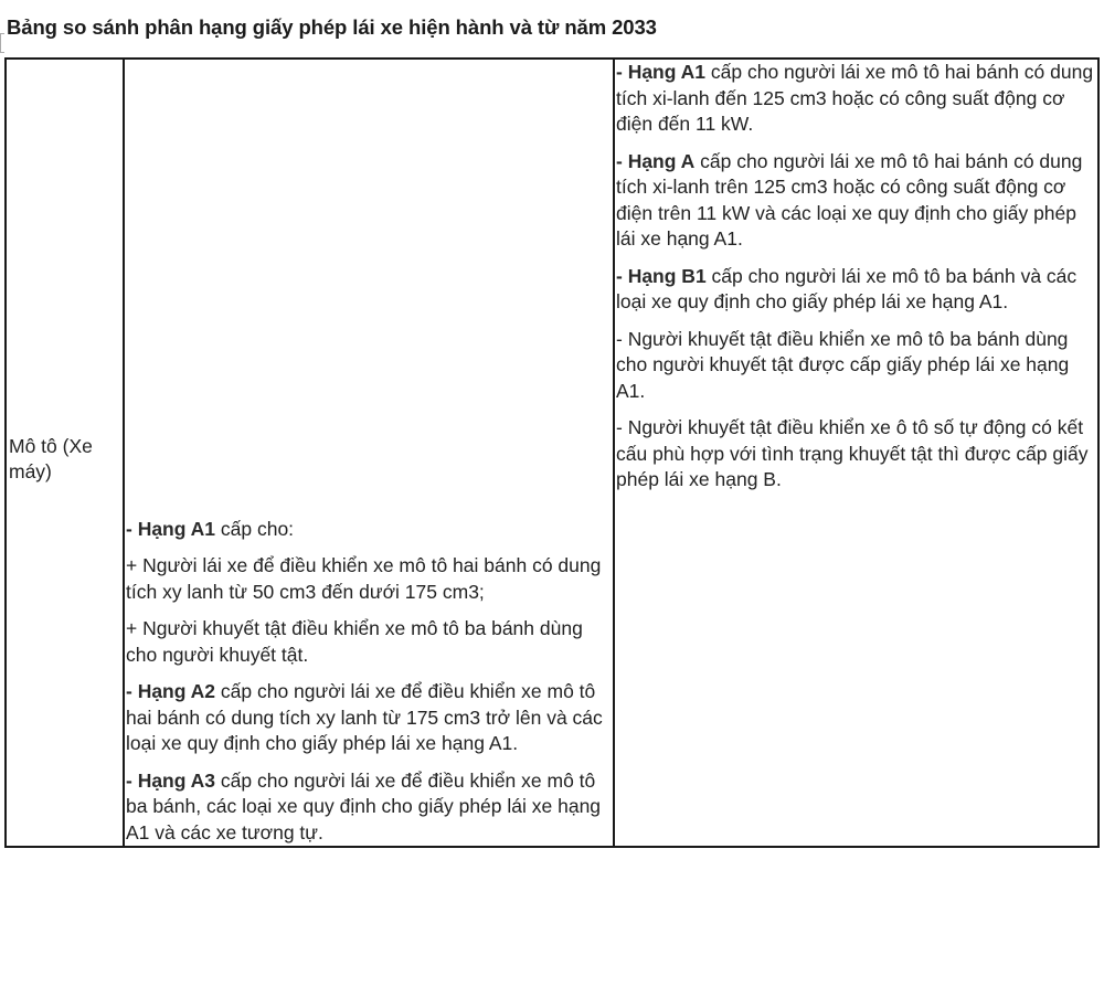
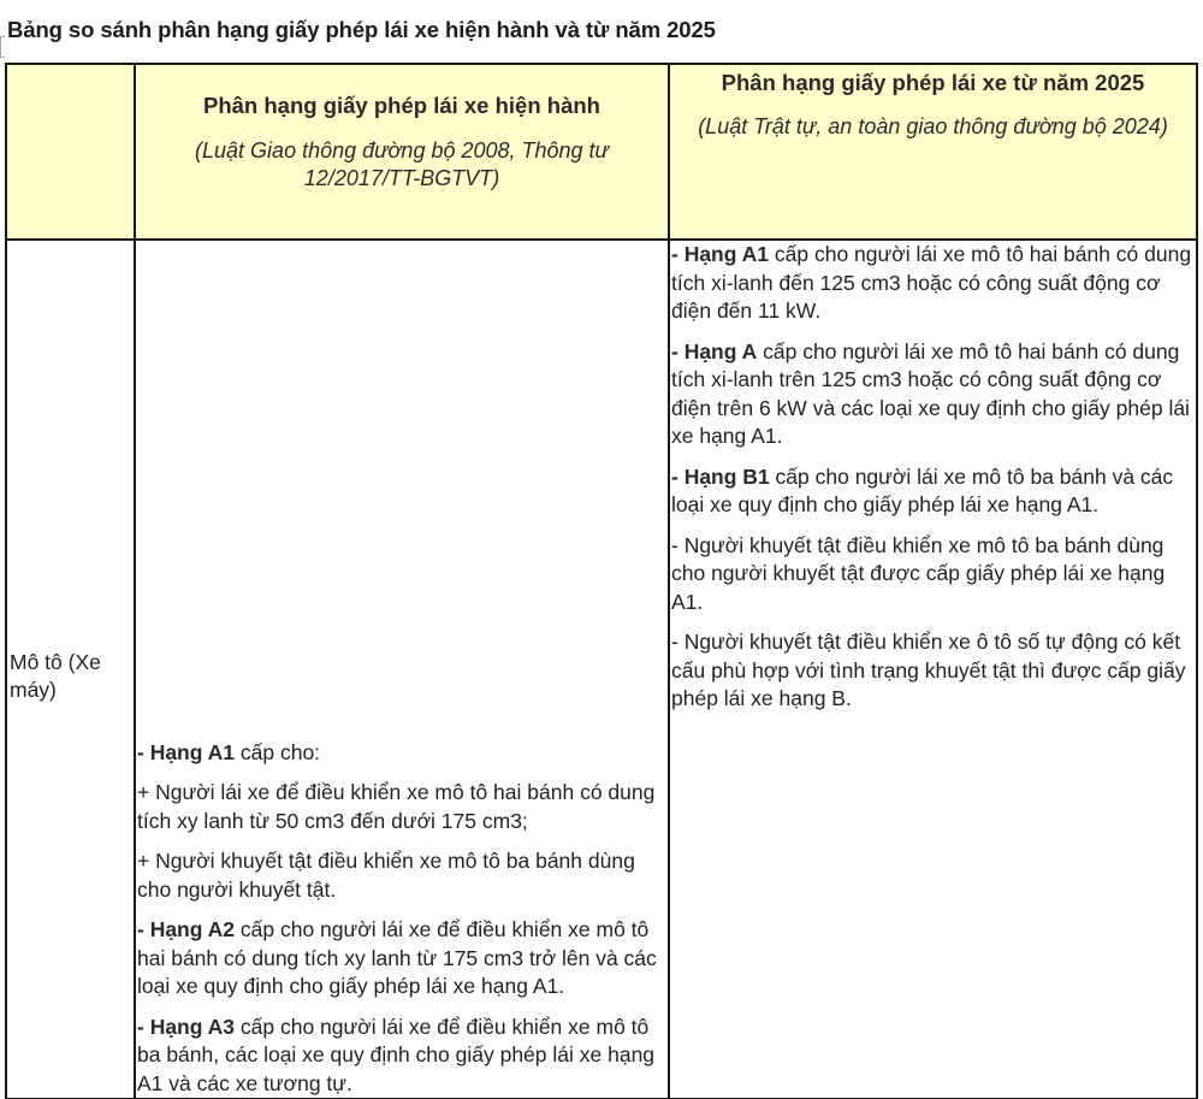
- Bảng so sánh phân hạng giấy phép lái xe hiện hành và từ năm 2033
+ Bảng so sánh phân hạng giấy phép lái xe hiện hành và từ năm 2025
+ 	Phân hạng giấy phép lái xe hiện hành (Luật Giao thông đường bộ 2008, Thông tư 12/2017/TT-BGTVT)	Phân hạng giấy phép lái xe từ năm 2025 (Luật Trật tự, an toàn giao thông đường bộ 2024)
- Mô tô (Xe máy)	- Hạng A1 cấp cho: + Người lái xe để điều khiển xe mô tô hai bánh có dung tích xy lanh từ 50 cm3 đến dưới 175 cm3; + Người khuyết tật điều khiển xe mô tô ba bánh dùng cho người khuyết tật. - Hạng A2 cấp cho người lái xe để điều khiển xe mô tô hai bánh có dung tích xy lanh từ 175 cm3 trở lên và các loại xe quy định cho giấy phép lái xe hạng A1. - Hạng A3 cấp cho người lái xe để điều khiển xe mô tô ba bánh, các loại xe quy định cho giấy phép lái xe hạng A1 và các xe tương tự.	- Hạng A1 cấp cho người lái xe mô tô hai bánh có dung tích xi-lanh đến 125 cm3 hoặc có công suất động cơ điện đến 11 kW. - Hạng A cấp cho người lái xe mô tô hai bánh có dung tích xi-lanh trên 125 cm3 hoặc có công suất động cơ điện trên 11 kW và các loại xe quy định cho giấy phép lái xe hạng A1. - Hạng B1 cấp cho người lái xe mô tô ba bánh và các loại xe quy định cho giấy phép lái xe hạng A1. - Người khuyết tật điều khiển xe mô tô ba bánh dùng cho người khuyết tật được cấp giấy phép lái xe hạng A1. - Người khuyết tật điều khiển xe ô tô số tự động có kết cấu phù hợp với tình trạng khuyết tật thì được cấp giấy phép lái xe hạng B.
+ Mô tô (Xe máy)	- Hạng A1 cấp cho: + Người lái xe để điều khiển xe mô tô hai bánh có dung tích xy lanh từ 50 cm3 đến dưới 175 cm3; + Người khuyết tật điều khiển xe mô tô ba bánh dùng cho người khuyết tật. - Hạng A2 cấp cho người lái xe để điều khiển xe mô tô hai bánh có dung tích xy lanh từ 175 cm3 trở lên và các loại xe quy định cho giấy phép lái xe hạng A1. - Hạng A3 cấp cho người lái xe để điều khiển xe mô tô ba bánh, các loại xe quy định cho giấy phép lái xe hạng A1 và các xe tương tự.	- Hạng A1 cấp cho người lái xe mô tô hai bánh có dung tích xi-lanh đến 125 cm3 hoặc có công suất động cơ điện đến 11 kW. - Hạng A cấp cho người lái xe mô tô hai bánh có dung tích xi-lanh trên 125 cm3 hoặc có công suất động cơ điện trên 6 kW và các loại xe quy định cho giấy phép lái xe hạng A1. - Hạng B1 cấp cho người lái xe mô tô ba bánh và các loại xe quy định cho giấy phép lái xe hạng A1. - Người khuyết tật điều khiển xe mô tô ba bánh dùng cho người khuyết tật được cấp giấy phép lái xe hạng A1. - Người khuyết tật điều khiển xe ô tô số tự động có kết cấu phù hợp với tình trạng khuyết tật thì được cấp giấy phép lái xe hạng B.
